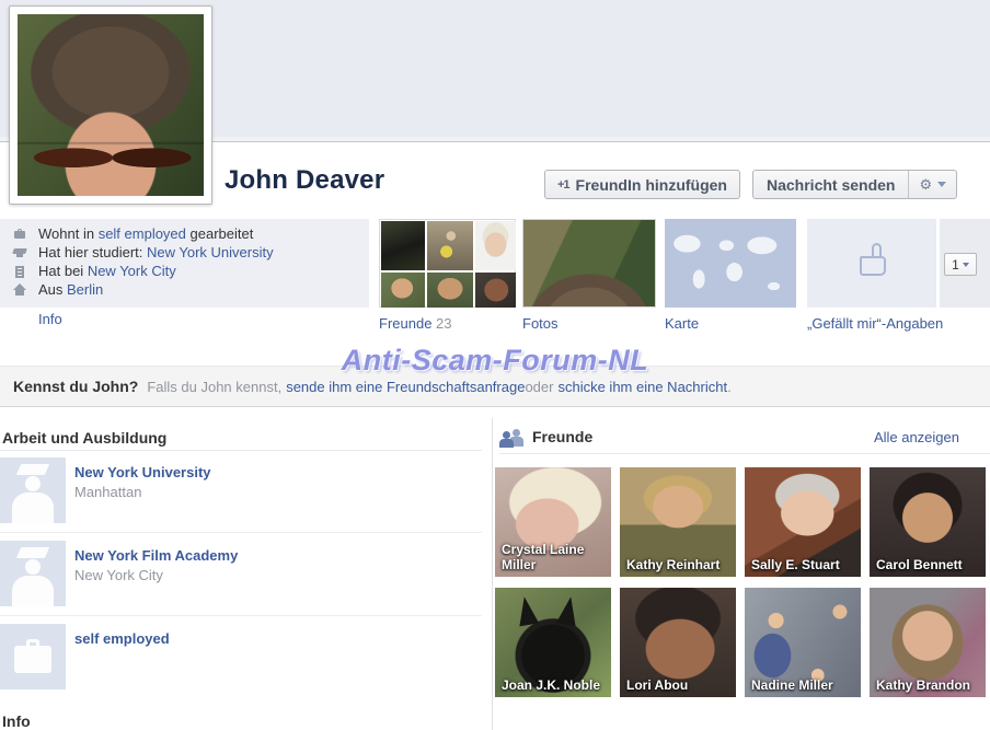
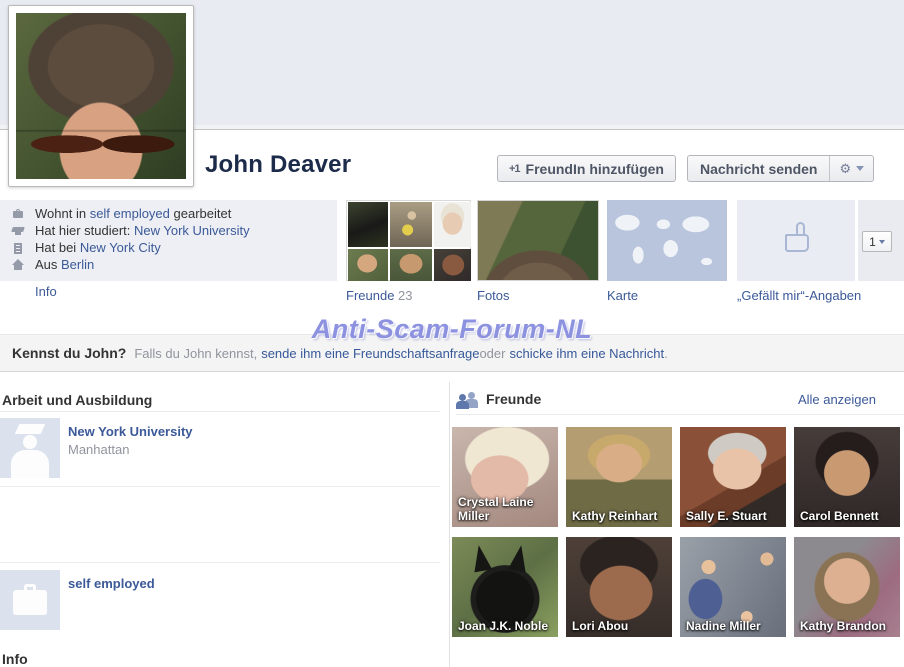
  John Deaver
  +1
  FreundIn hinzufügen
  Nachricht senden
  ⚙
  Wohnt in self employed gearbeitet
  Hat hier studiert: New York University
  Hat bei New York City
  Aus Berlin
  Info
  1
  Freunde 23
  Fotos
  Karte
  „Gefällt mir“-Angaben
  Anti-Scam-Forum-NL
  Kennst du John?
  Falls du John kennst,
  sende ihm eine Freundschaftsanfrage
  oder
  schicke ihm eine Nachricht
  .
  Arbeit und Ausbildung
  New York University
  Manhattan
- New York Film Academy
- New York City
  self employed
  Info
  Freunde
  Alle anzeigen
  Crystal Laine Miller
  Kathy Reinhart
  Sally E. Stuart
  Carol Bennett
  Joan J.K. Noble
  Lori Abou
  Nadine Miller
  Kathy Brandon
